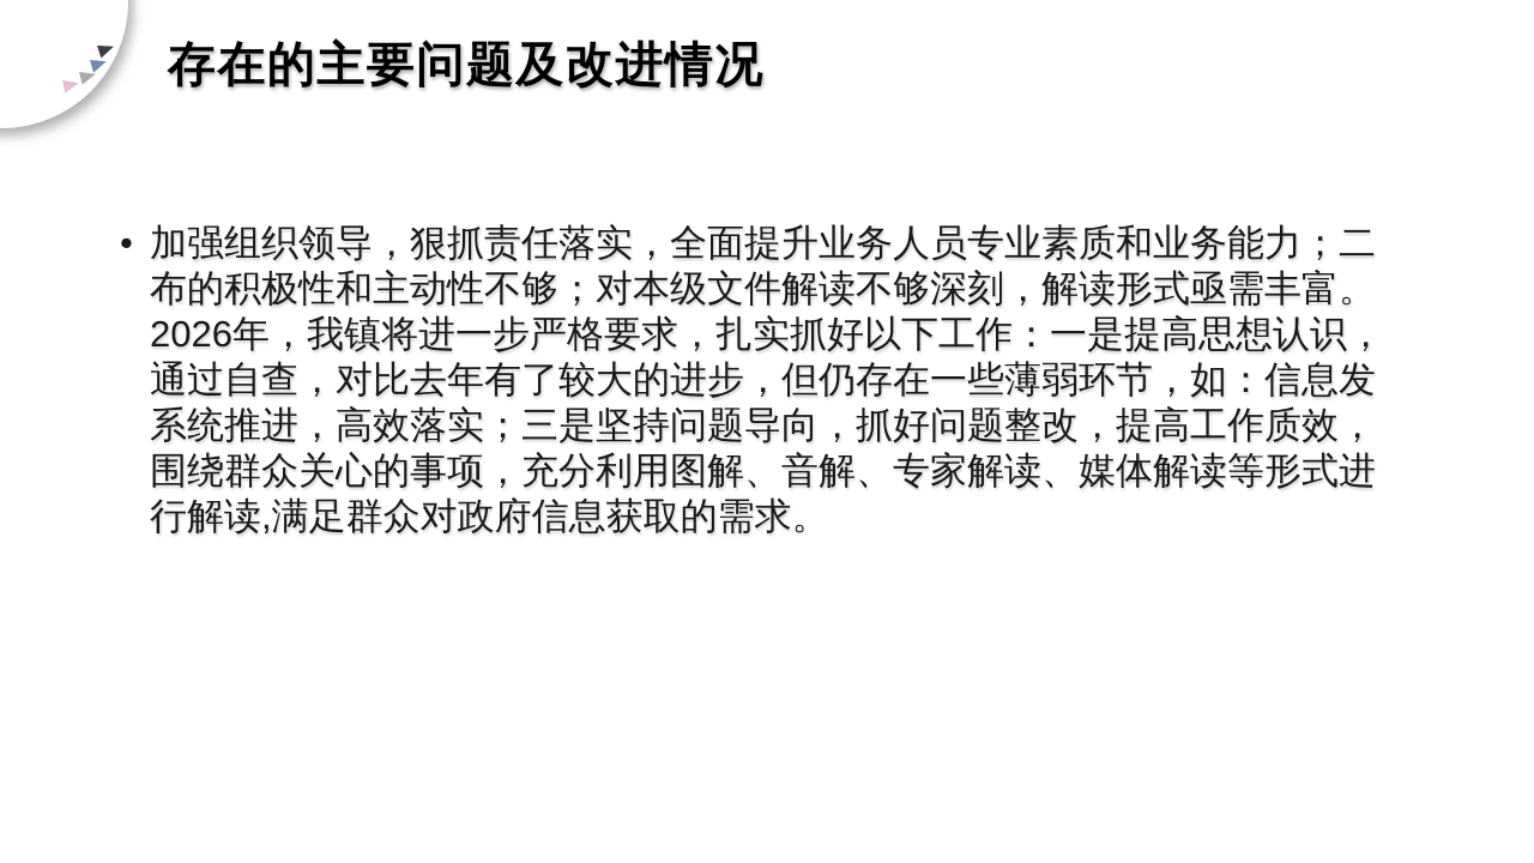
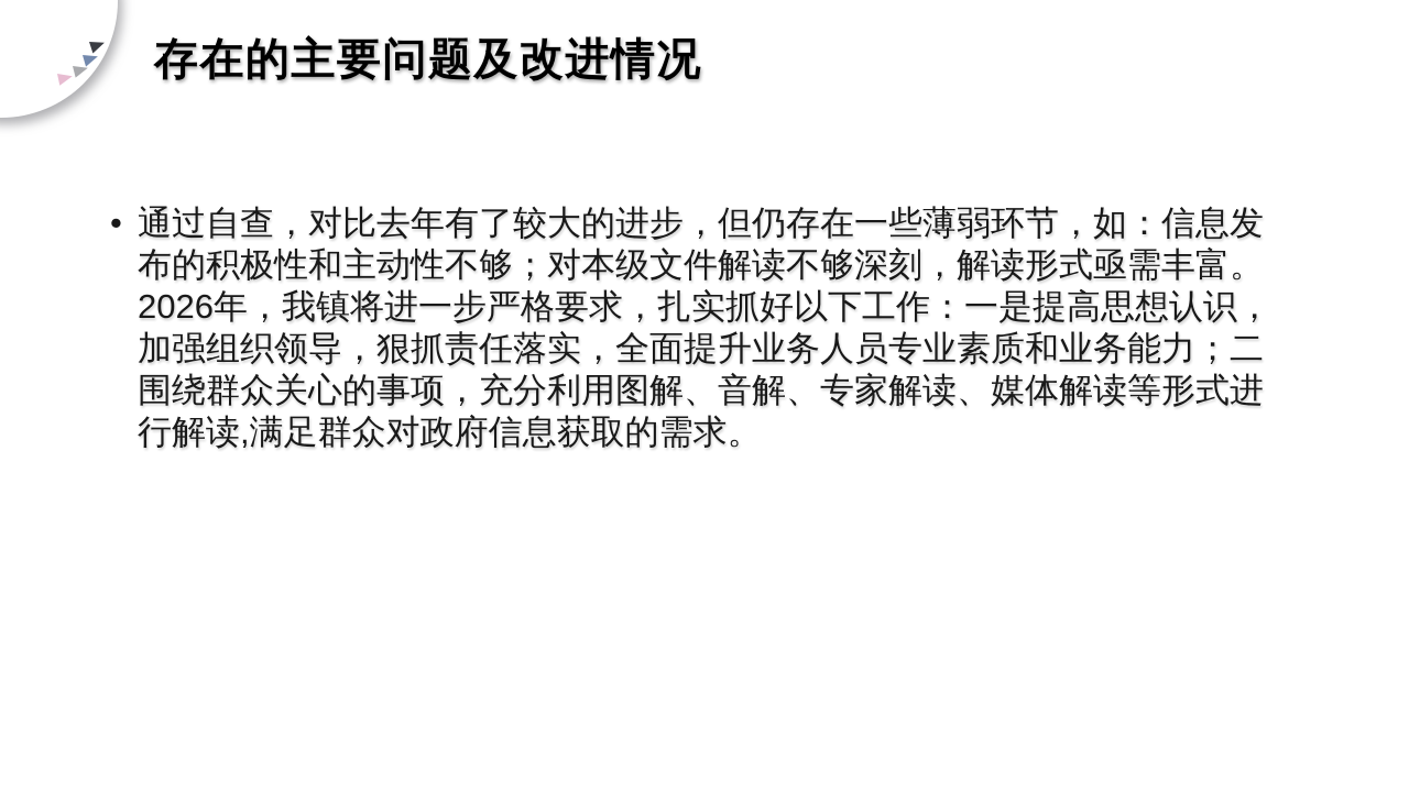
  存在的主要问题及改进情况
  •
- 加强组织领导，狠抓责任落实，全面提升业务人员专业素质和业务能力；二
+ 通过自查，对比去年有了较大的进步，但仍存在一些薄弱环节，如：信息发
  布的积极性和主动性不够；对本级文件解读不够深刻，解读形式亟需丰富。
  2026年，我镇将进一步严格要求，扎实抓好以下工作：一是提高思想认识，
- 通过自查，对比去年有了较大的进步，但仍存在一些薄弱环节，如：信息发
+ 加强组织领导，狠抓责任落实，全面提升业务人员专业素质和业务能力；二
- 系统推进，高效落实；三是坚持问题导向，抓好问题整改，提高工作质效，
  围绕群众关心的事项，充分利用图解、音解、专家解读、媒体解读等形式进
  行解读,满足群众对政府信息获取的需求。
